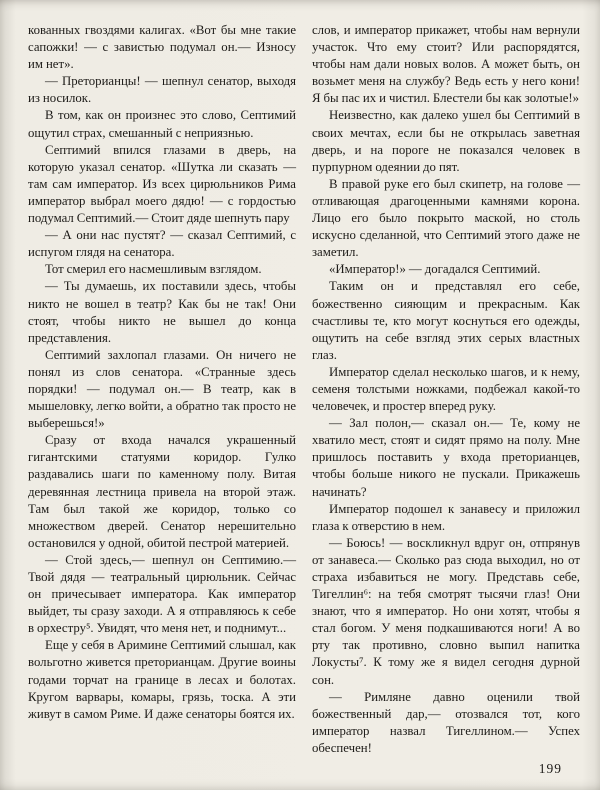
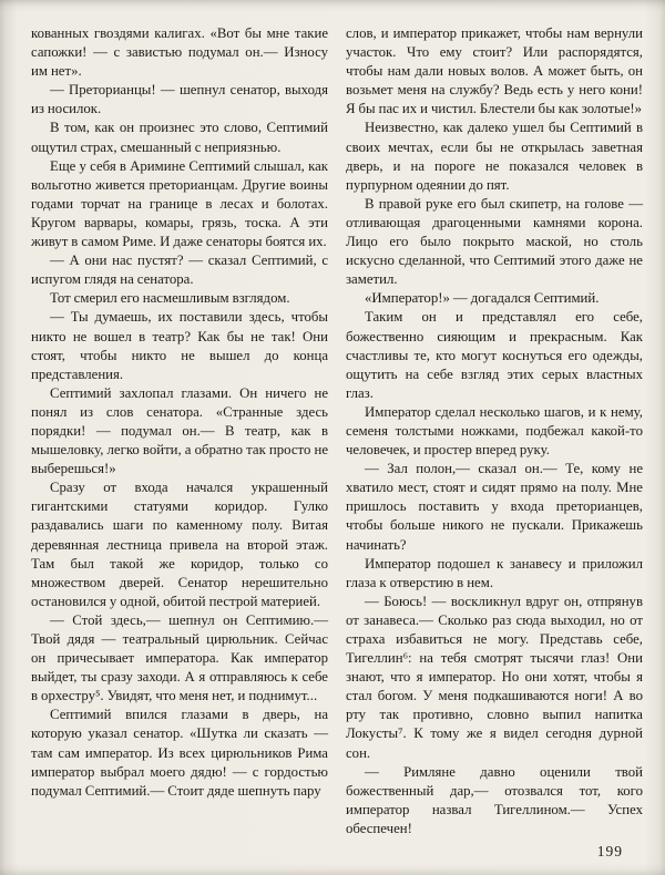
  кованных гвоздями калигах. «Вот бы мне такие сапожки! — с завистью подумал он.— Износу им нет».
  — Преторианцы! — шепнул сенатор, выходя из носилок.
  В том, как он произнес это слово, Септимий ощутил страх, смешанный с неприязнью.
- Септимий впился глазами в дверь, на которую указал сенатор. «Шутка ли сказать — там сам император. Из всех цирюльников Рима император выбрал моего дядю! — с гордостью подумал Септимий.— Стоит дяде шепнуть пару
+ Еще у себя в Аримине Септимий слышал, как вольготно живется преторианцам. Другие воины годами торчат на границе в лесах и болотах. Кругом варвары, комары, грязь, тоска. А эти живут в самом Риме. И даже сенаторы боятся их.
  — А они нас пустят? — сказал Септимий, с испугом глядя на сенатора.
  Тот смерил его насмешливым взглядом.
  — Ты думаешь, их поставили здесь, чтобы никто не вошел в театр? Как бы не так! Они стоят, чтобы никто не вышел до конца представления.
  Септимий захлопал глазами. Он ничего не понял из слов сенатора. «Странные здесь порядки! — подумал он.— В театр, как в мышеловку, легко войти, а обратно так просто не выберешься!»
  Сразу от входа начался украшенный гигантскими статуями коридор. Гулко раздавались шаги по каменному полу. Витая деревянная лестница привела на второй этаж. Там был такой же коридор, только со множеством дверей. Сенатор нерешительно остановился у одной, обитой пестрой материей.
  — Стой здесь,— шепнул он Септимию.— Твой дядя — театральный цирюльник. Сейчас он причесывает императора. Как император выйдет, ты сразу заходи. А я отправляюсь к себе в орхестру⁵. Увидят, что меня нет, и поднимут...
- Еще у себя в Аримине Септимий слышал, как вольготно живется преторианцам. Другие воины годами торчат на границе в лесах и болотах. Кругом варвары, комары, грязь, тоска. А эти живут в самом Риме. И даже сенаторы боятся их.
+ Септимий впился глазами в дверь, на которую указал сенатор. «Шутка ли сказать — там сам император. Из всех цирюльников Рима император выбрал моего дядю! — с гордостью подумал Септимий.— Стоит дяде шепнуть пару
  слов, и император прикажет, чтобы нам вернули участок. Что ему стоит? Или распорядятся, чтобы нам дали новых волов. А может быть, он возьмет меня на службу? Ведь есть у него кони! Я бы пас их и чистил. Блестели бы как золотые!»
  Неизвестно, как далеко ушел бы Септимий в своих мечтах, если бы не открылась заветная дверь, и на пороге не показался человек в пурпурном одеянии до пят.
  В правой руке его был скипетр, на голове — отливающая драгоценными камнями корона. Лицо его было покрыто маской, но столь искусно сделанной, что Септимий этого даже не заметил.
  «Император!» — догадался Септимий.
  Таким он и представлял его себе, божественно сияющим и прекрасным. Как счастливы те, кто могут коснуться его одежды, ощутить на себе взгляд этих серых властных глаз.
  Император сделал несколько шагов, и к нему, семеня толстыми ножками, подбежал какой-то человечек, и простер вперед руку.
  — Зал полон,— сказал он.— Те, кому не хватило мест, стоят и сидят прямо на полу. Мне пришлось поставить у входа преторианцев, чтобы больше никого не пускали. Прикажешь начинать?
  Император подошел к занавесу и приложил глаза к отверстию в нем.
  — Боюсь! — воскликнул вдруг он, отпрянув от занавеса.— Сколько раз сюда выходил, но от страха избавиться не могу. Представь себе, Тигеллин⁶: на тебя смотрят тысячи глаз! Они знают, что я император. Но они хотят, чтобы я стал богом. У меня подкашиваются ноги! А во рту так противно, словно выпил напитка Локусты⁷. К тому же я видел сегодня дурной сон.
  — Римляне давно оценили твой божественный дар,— отозвался тот, кого император назвал Тигеллином.— Успех обеспечен!
  199
